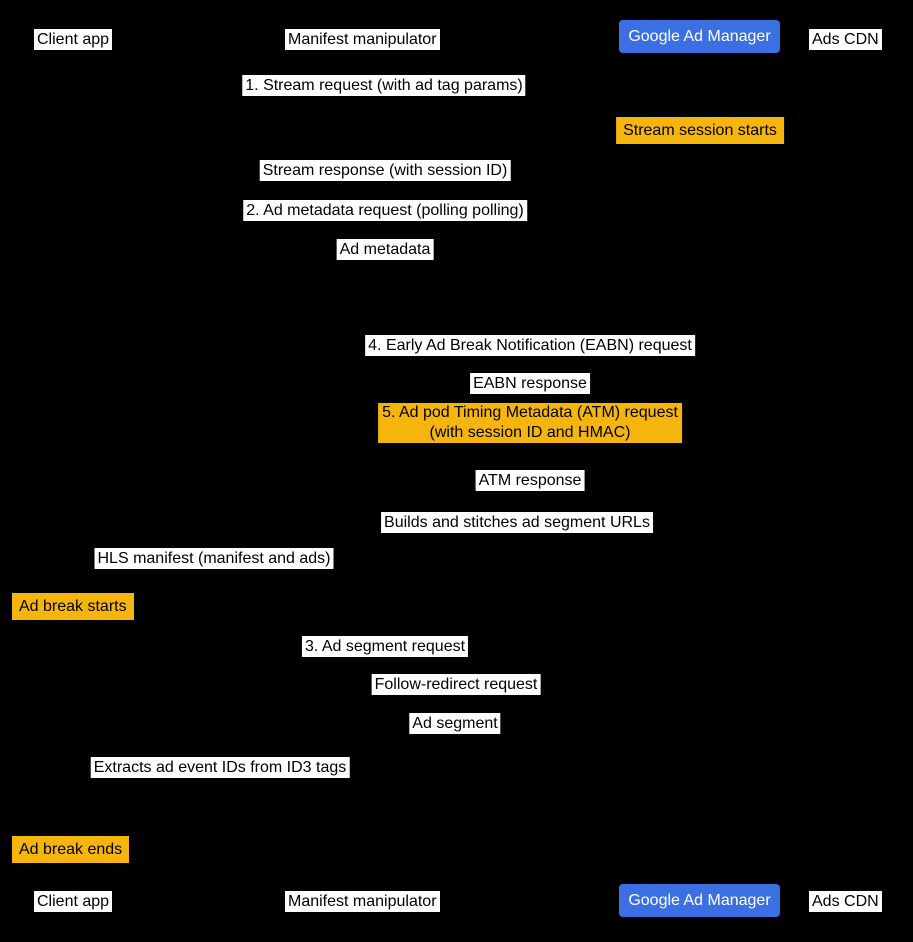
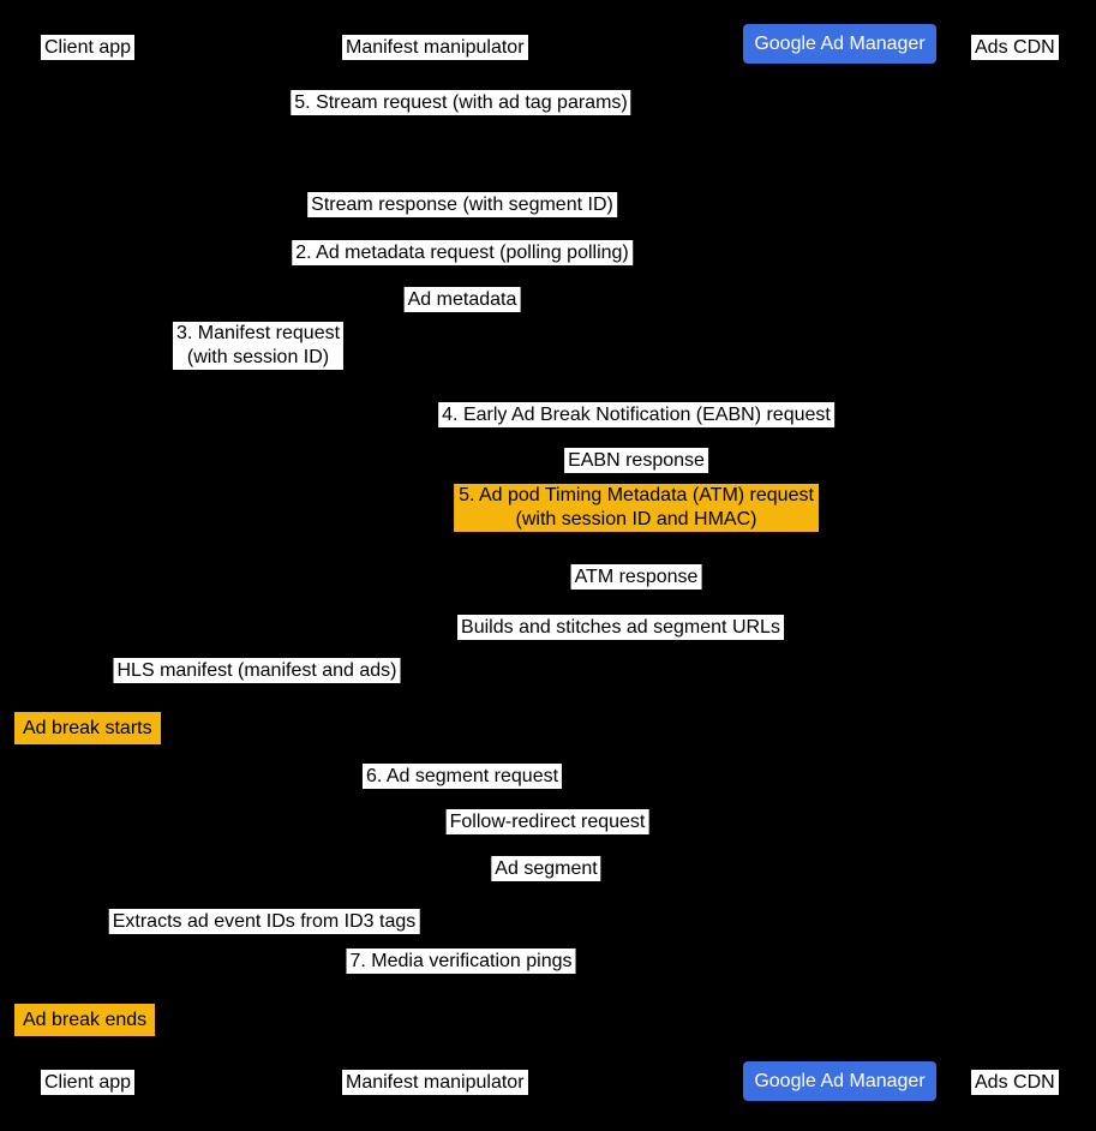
  Client app
  Manifest manipulator
  Google Ad Manager
  Ads CDN
- 1. Stream request (with ad tag params)
+ 5. Stream request (with ad tag params)
- Stream session starts
- Stream response (with session ID)
+ Stream response (with segment ID)
  2. Ad metadata request (polling polling)
  Ad metadata
+ 3. Manifest request
+ (with session ID)
  4. Early Ad Break Notification (EABN) request
  EABN response
  5. Ad pod Timing Metadata (ATM) request
  (with session ID and HMAC)
  ATM response
  Builds and stitches ad segment URLs
  HLS manifest (manifest and ads)
  Ad break starts
- 3. Ad segment request
+ 6. Ad segment request
  Follow-redirect request
  Ad segment
  Extracts ad event IDs from ID3 tags
+ 7. Media verification pings
  Ad break ends
  Client app
  Manifest manipulator
  Google Ad Manager
  Ads CDN
